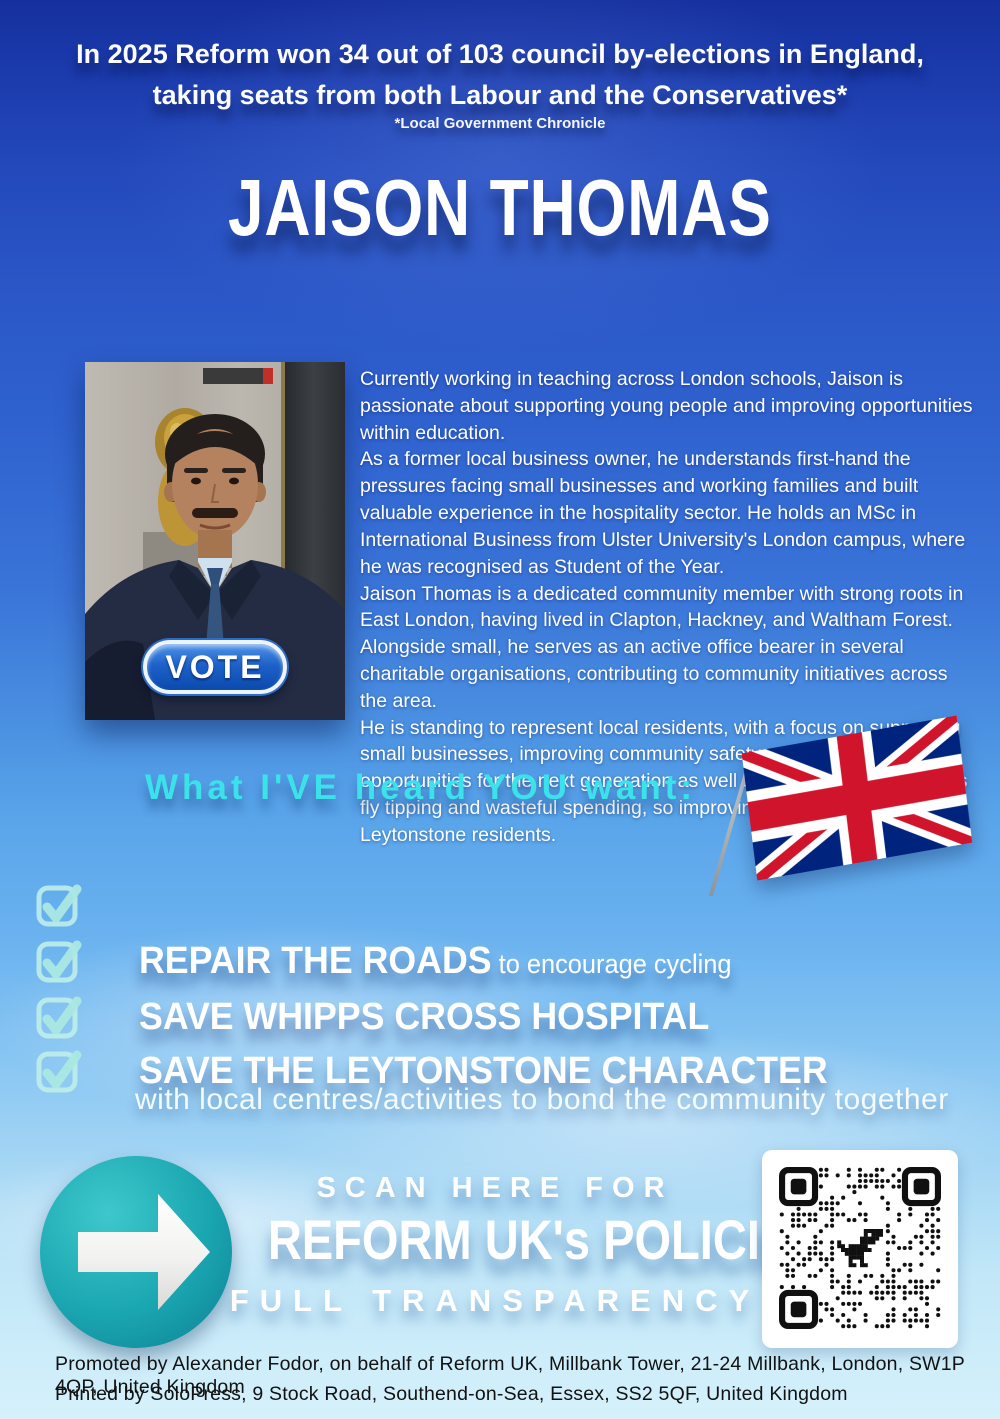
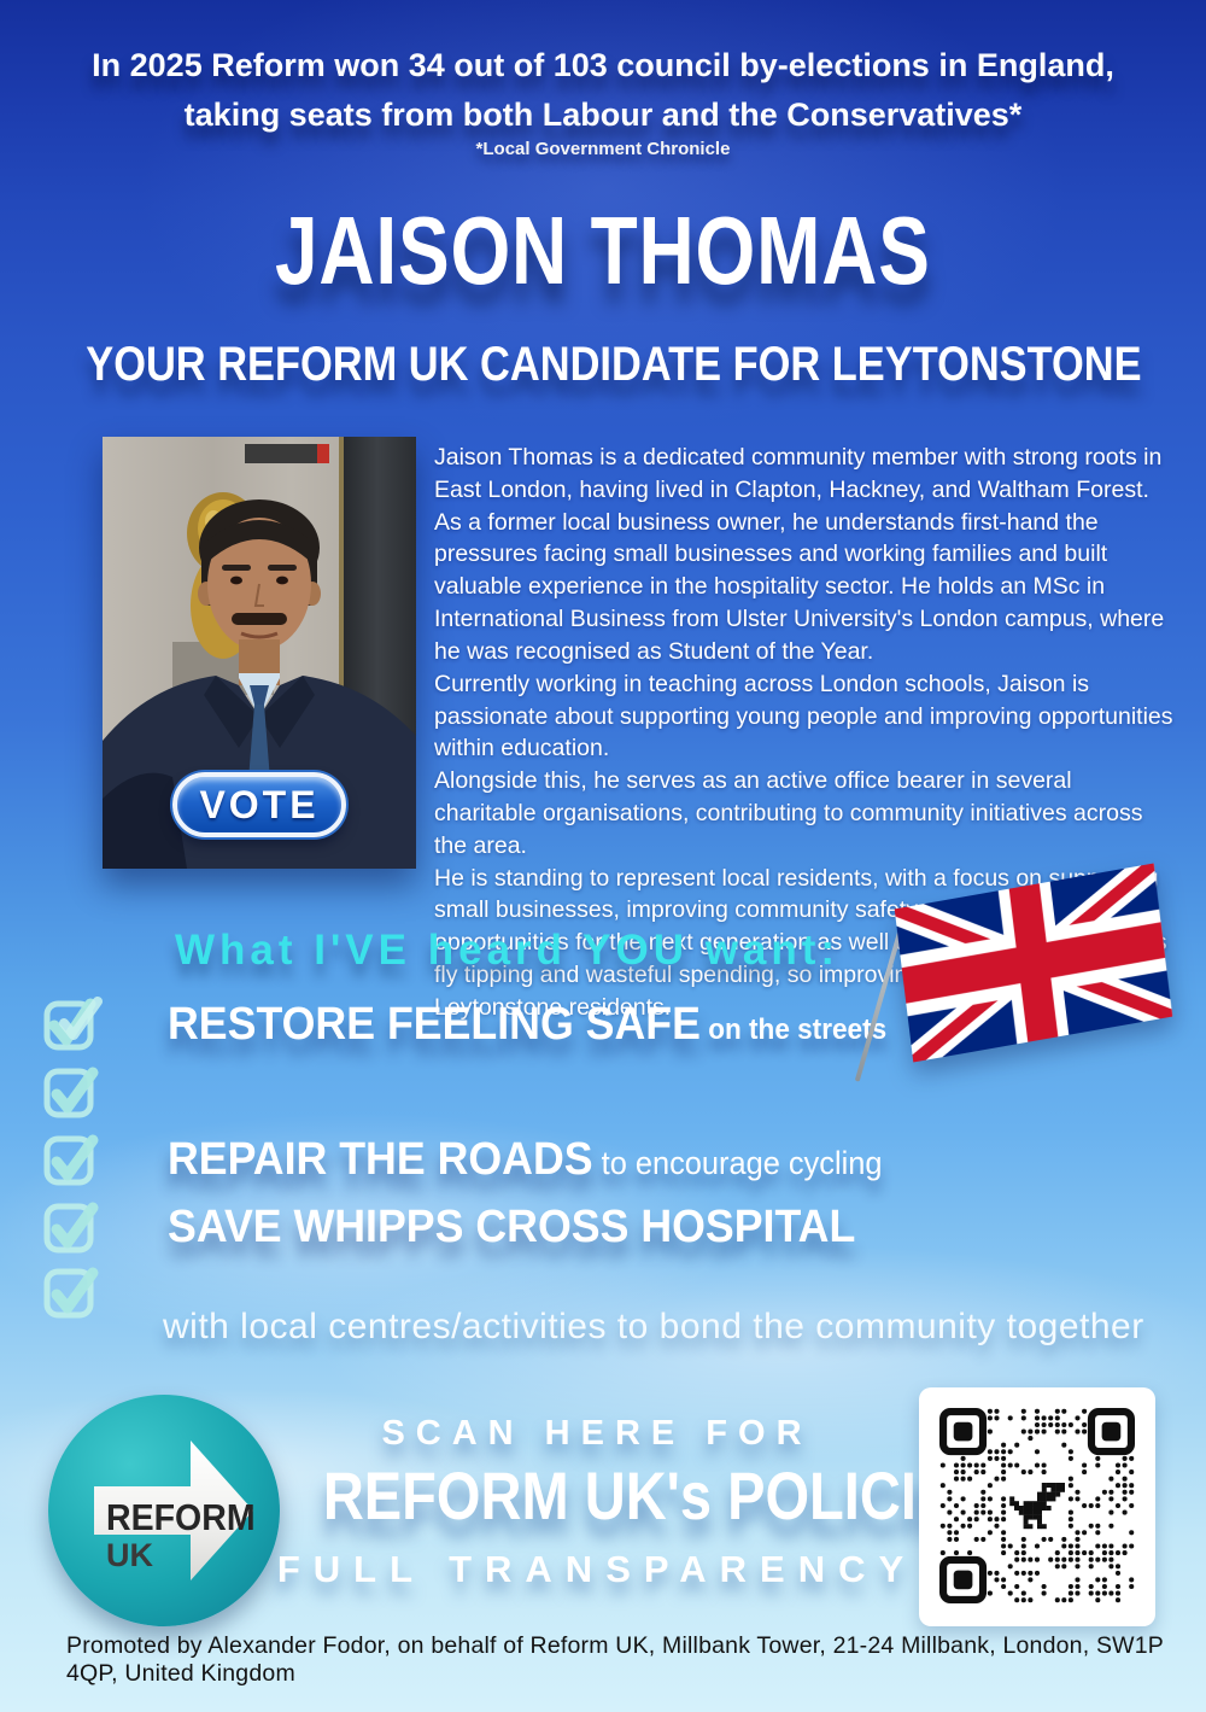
  In 2025 Reform won 34 out of 103 council by-elections in England, taking seats from both Labour and the Conservatives*
  *Local Government Chronicle
  JAISON THOMAS
+ YOUR REFORM UK CANDIDATE FOR LEYTONSTONE
  VOTE
- Currently working in teaching across London schools, Jaison is passionate about supporting young people and improving opportunities within education.
+ Jaison Thomas is a dedicated community member with strong roots in East London, having lived in Clapton, Hackney, and Waltham Forest.
  As a former local business owner, he understands first-hand the pressures facing small businesses and working families and built valuable experience in the hospitality sector. He holds an MSc in International Business from Ulster University's London campus, where he was recognised as Student of the Year.
- Jaison Thomas is a dedicated community member with strong roots in East London, having lived in Clapton, Hackney, and Waltham Forest.
+ Currently working in teaching across London schools, Jaison is passionate about supporting young people and improving opportunities within education.
- Alongside small, he serves as an active office bearer in several charitable organisations, contributing to community initiatives across the area.
+ Alongside this, he serves as an active office bearer in several charitable organisations, contributing to community initiatives across the area.
  He is standing to represent local residents, with a focus on su small businesses, improving community safe opportunities for the next generation as well fly tipping and wasteful spending, so improvin Leytonstone residents.
  What I'VE heard YOU want:
+ RESTORE FEELING SAFE on the streets
  REPAIR THE ROADS to encourage cycling
  SAVE WHIPPS CROSS HOSPITAL
- SAVE THE LEYTONSTONE CHARACTER
  with local centres/activities to bond the community together
+ REFORM
+ UK
  SCAN HERE FOR
  REFORM UK's POLICI
  FULL TRANSPARENCY
  Promoted by Alexander Fodor, on behalf of Reform UK, Millbank Tower, 21-24 Millbank, London, SW1P 4QP, United Kingdom
- Printed by SoloPress, 9 Stock Road, Southend-on-Sea, Essex, SS2 5QF, United Kingdom
